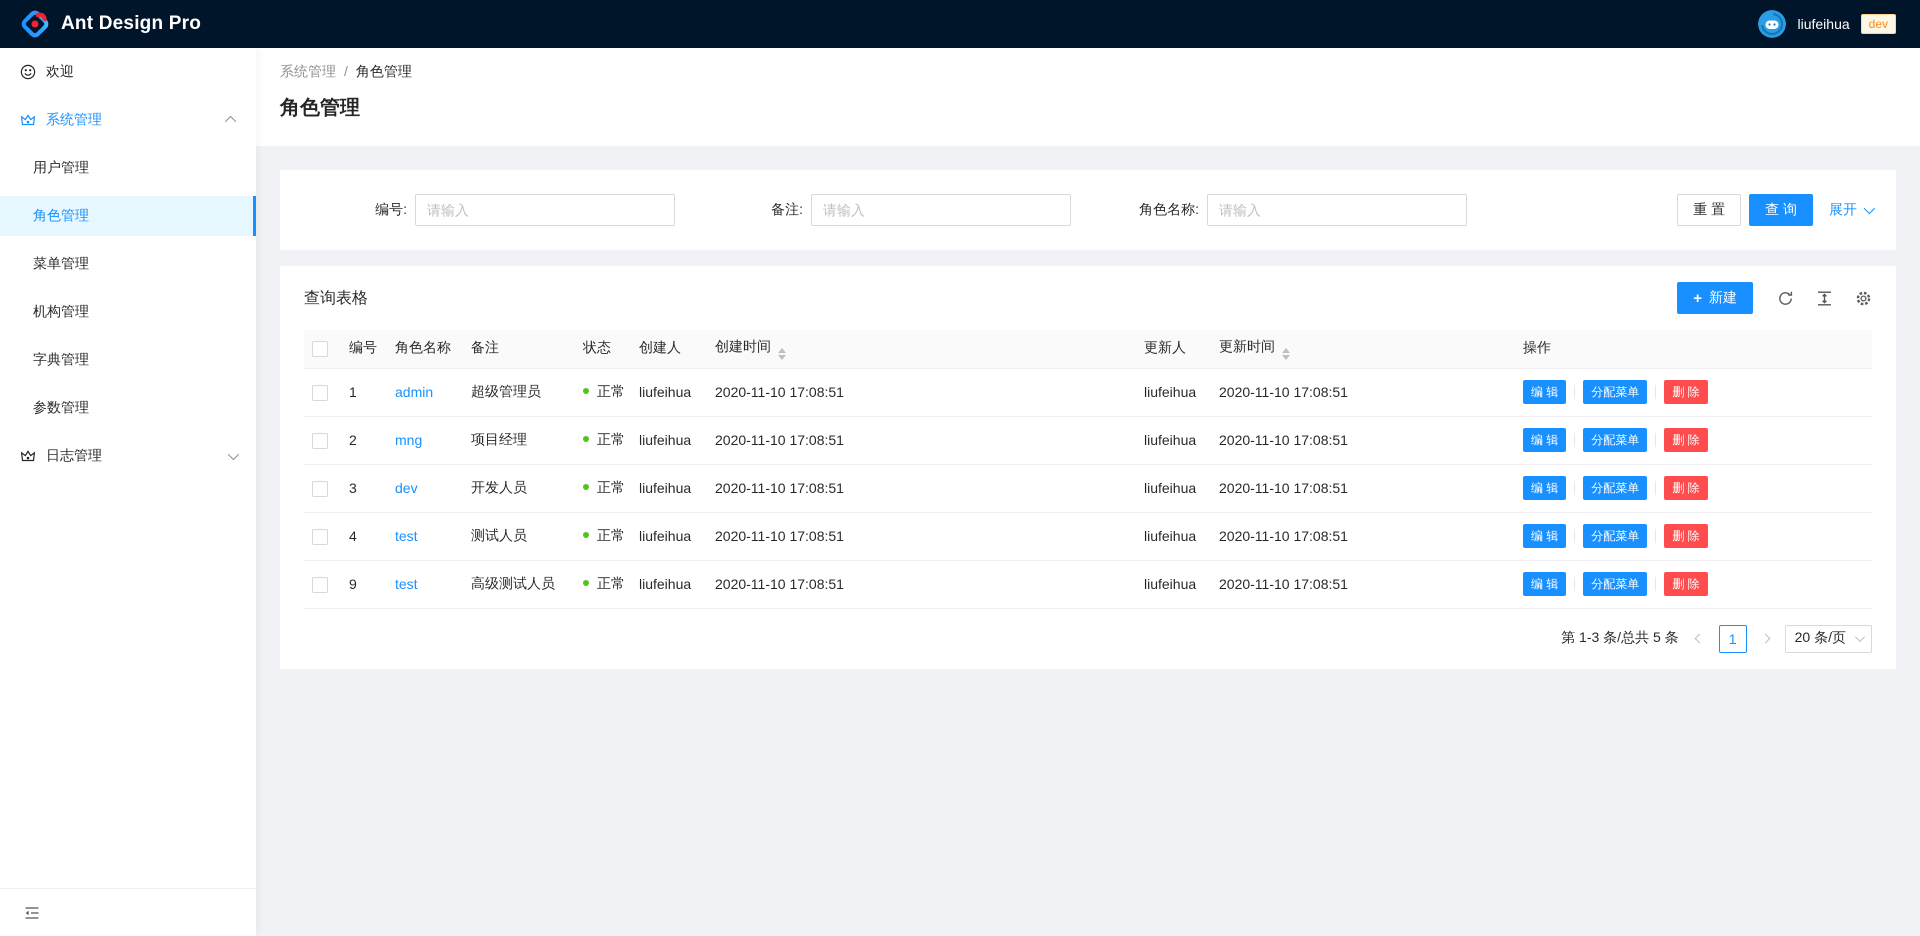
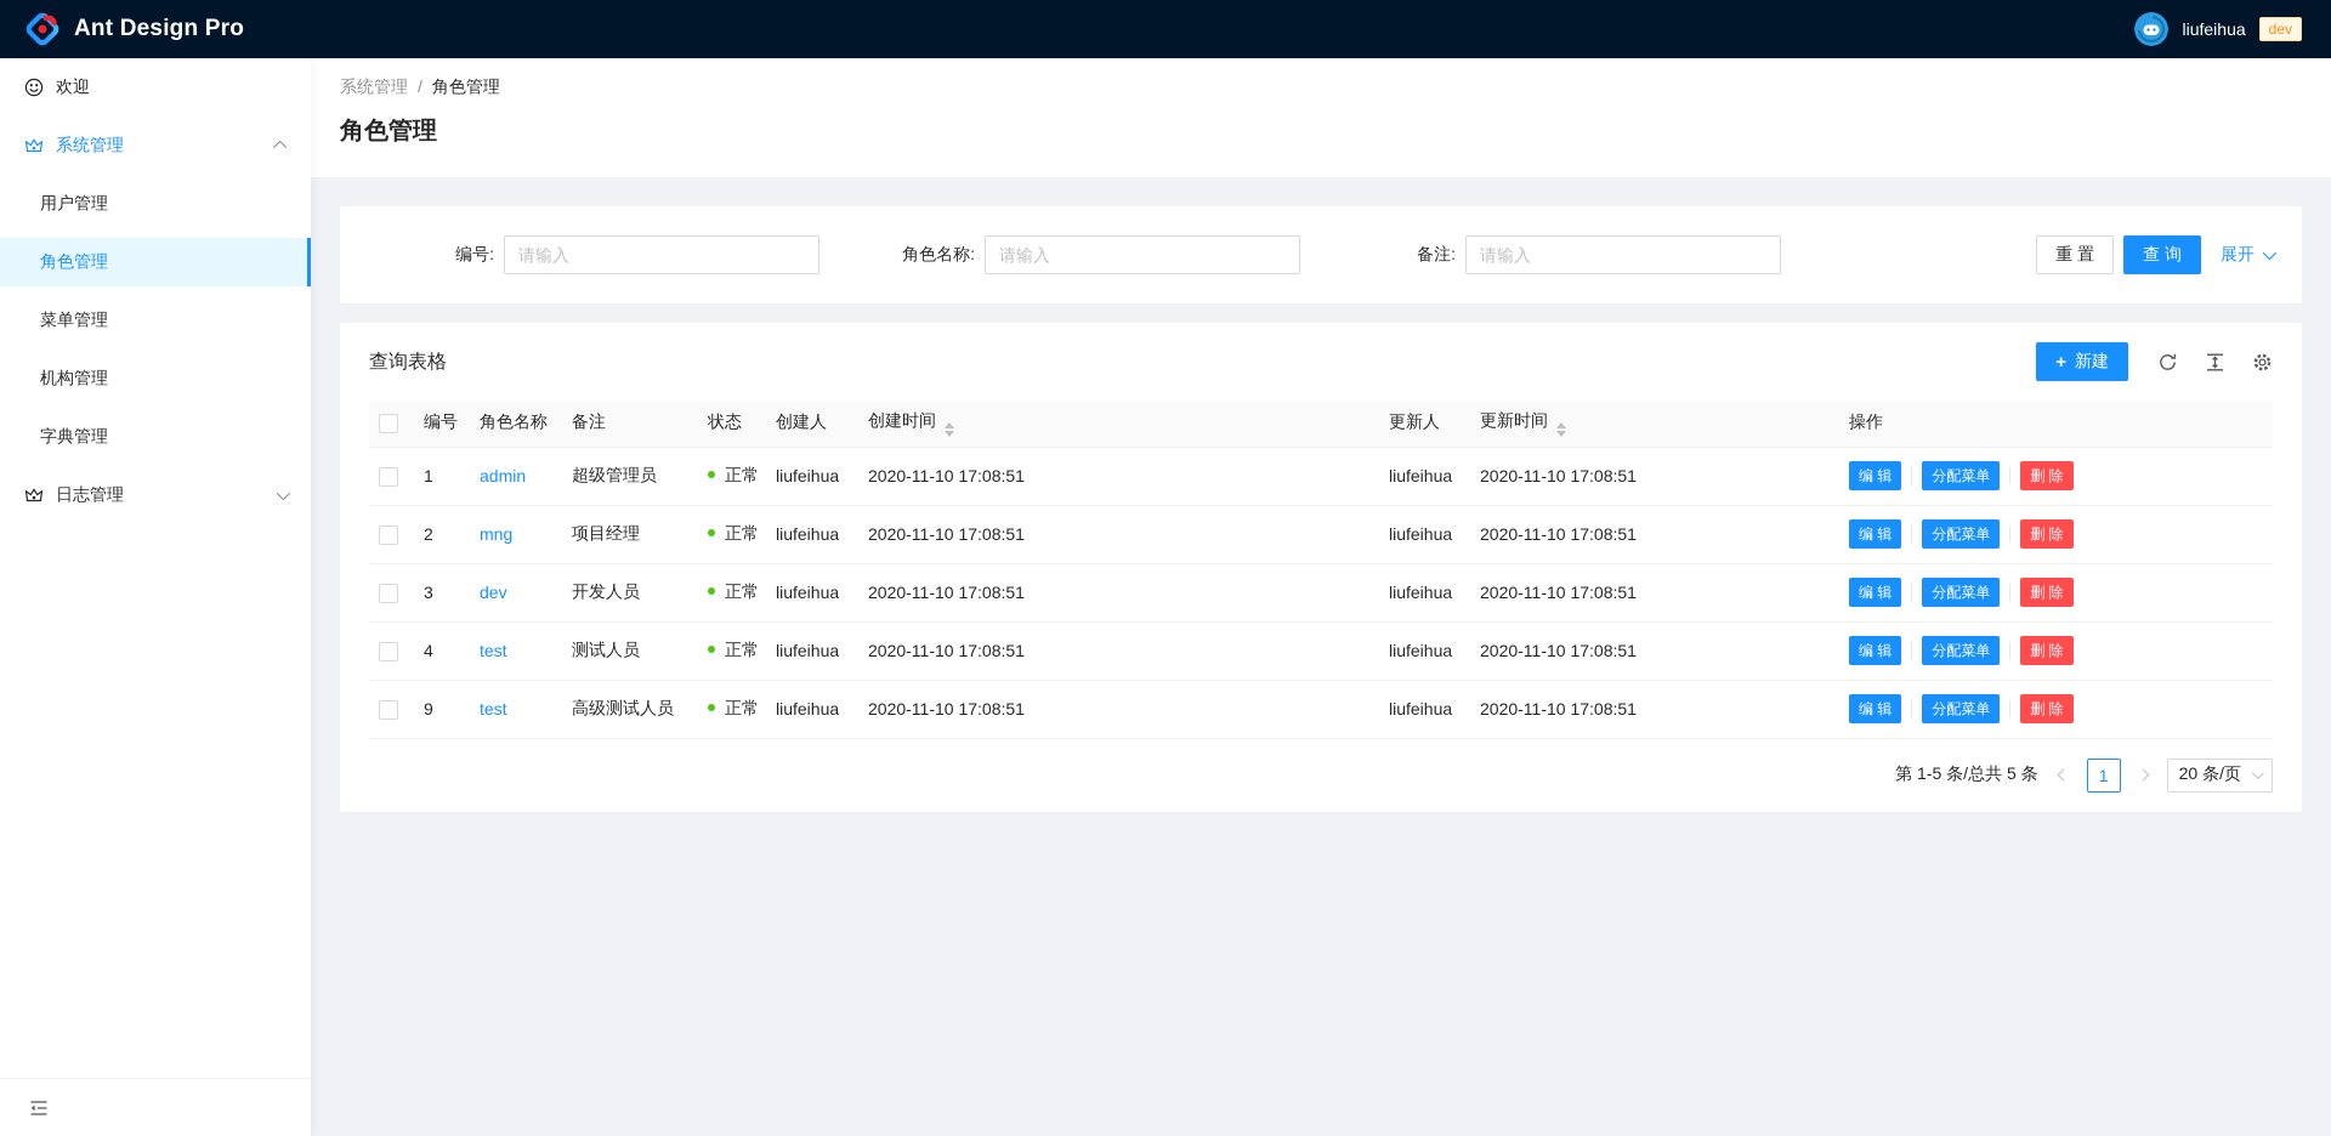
  Ant Design Pro
  liufeihua
  dev
  欢迎
  系统管理
  用户管理
  角色管理
  菜单管理
  机构管理
  字典管理
- 参数管理
  日志管理
  系统管理
  /
  角色管理
  角色管理
  编号:
  请输入
- 备注:
+ 角色名称:
  请输入
- 角色名称:
+ 备注:
  请输入
  重 置
  查 询
  展开
  查询表格
  +
  新建
  	编号	角色名称	备注	状态	创建人	创建时间	更新人	更新时间	操作
  	1	admin	超级管理员	正常	liufeihua	2020-11-10 17:08:51	liufeihua	2020-11-10 17:08:51	编 辑 分配菜单 删 除
  	2	mng	项目经理	正常	liufeihua	2020-11-10 17:08:51	liufeihua	2020-11-10 17:08:51	编 辑 分配菜单 删 除
  	3	dev	开发人员	正常	liufeihua	2020-11-10 17:08:51	liufeihua	2020-11-10 17:08:51	编 辑 分配菜单 删 除
  	4	test	测试人员	正常	liufeihua	2020-11-10 17:08:51	liufeihua	2020-11-10 17:08:51	编 辑 分配菜单 删 除
  	9	test	高级测试人员	正常	liufeihua	2020-11-10 17:08:51	liufeihua	2020-11-10 17:08:51	编 辑 分配菜单 删 除
- 第 1-3 条/总共 5 条
+ 第 1-5 条/总共 5 条
  1
  20 条/页
